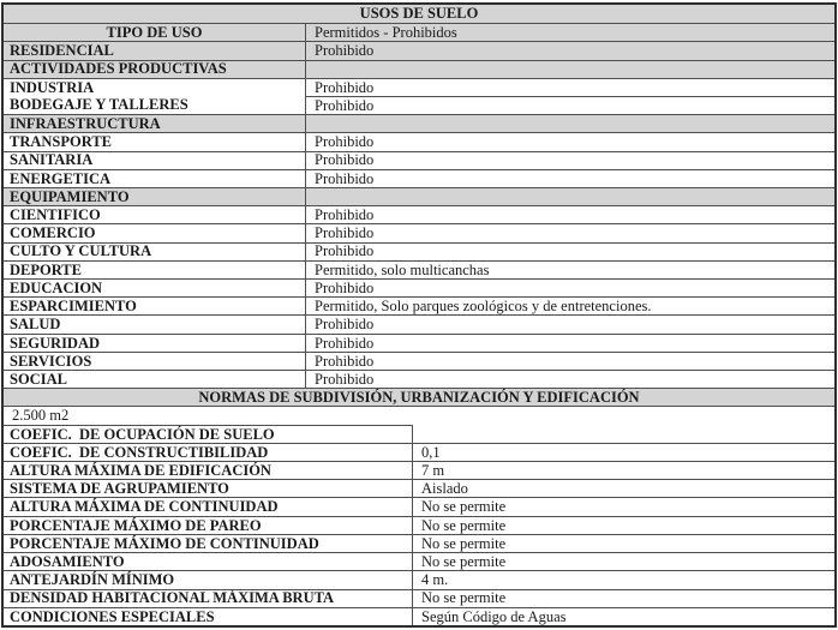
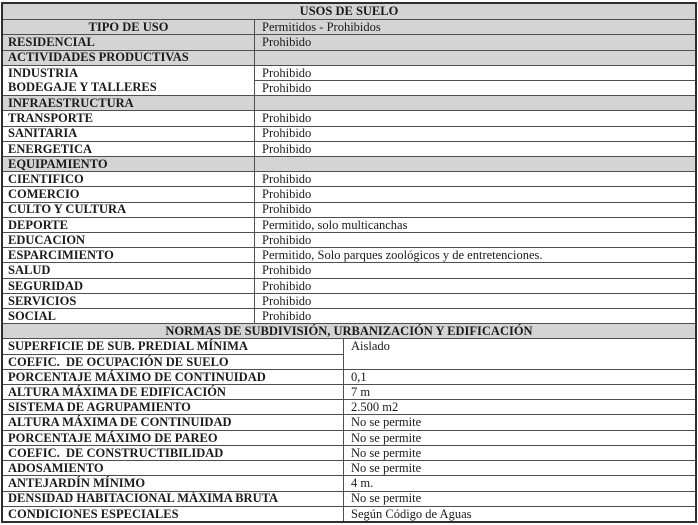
  USOS DE SUELO
  TIPO DE USO
  Permitidos - Prohibidos
  RESIDENCIAL
  Prohibido
  ACTIVIDADES PRODUCTIVAS
  INDUSTRIA
  Prohibido
  BODEGAJE Y TALLERES
  Prohibido
  INFRAESTRUCTURA
  TRANSPORTE
  Prohibido
  SANITARIA
  Prohibido
  ENERGETICA
  Prohibido
  EQUIPAMIENTO
  CIENTIFICO
  Prohibido
  COMERCIO
  Prohibido
  CULTO Y CULTURA
  Prohibido
  DEPORTE
  Permitido, solo multicanchas
  EDUCACION
  Prohibido
  ESPARCIMIENTO
  Permitido, Solo parques zoológicos y de entretenciones.
  SALUD
  Prohibido
  SEGURIDAD
  Prohibido
  SERVICIOS
  Prohibido
  SOCIAL
  Prohibido
  NORMAS DE SUBDIVISIÓN, URBANIZACIÓN Y EDIFICACIÓN
+ SUPERFICIE DE SUB. PREDIAL MÍNIMA
- 2.500 m2
+ Aislado
  COEFIC. DE OCUPACIÓN DE SUELO
- COEFIC. DE CONSTRUCTIBILIDAD
+ PORCENTAJE MÁXIMO DE CONTINUIDAD
  0,1
  ALTURA MÁXIMA DE EDIFICACIÓN
  7 m
  SISTEMA DE AGRUPAMIENTO
- Aislado
+ 2.500 m2
  ALTURA MÁXIMA DE CONTINUIDAD
  No se permite
  PORCENTAJE MÁXIMO DE PAREO
  No se permite
- PORCENTAJE MÁXIMO DE CONTINUIDAD
+ COEFIC. DE CONSTRUCTIBILIDAD
  No se permite
  ADOSAMIENTO
  No se permite
  ANTEJARDÍN MÍNIMO
  4 m.
  DENSIDAD HABITACIONAL MÁXIMA BRUTA
  No se permite
  CONDICIONES ESPECIALES
  Según Código de Aguas
